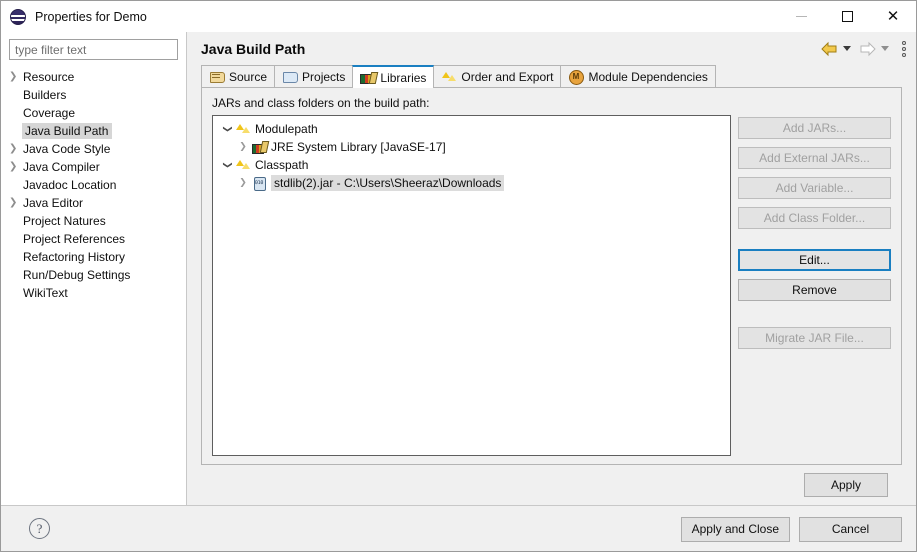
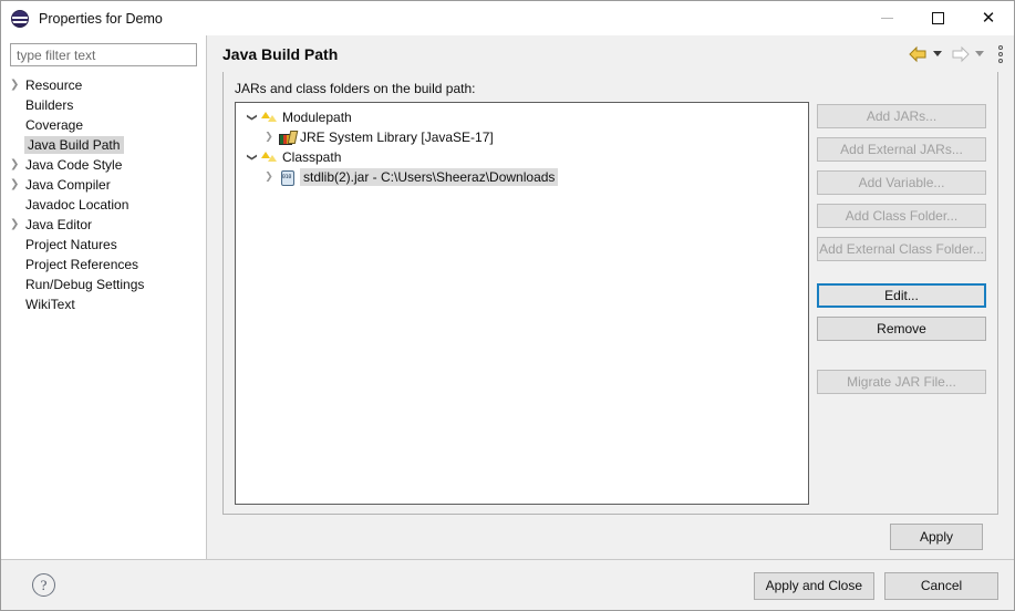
  Properties for Demo
  ✕
  type filter text
  ❯
  Resource
  Builders
  Coverage
  Java Build Path
  ❯
  Java Code Style
  ❯
  Java Compiler
  Javadoc Location
  ❯
  Java Editor
  Project Natures
  Project References
- Refactoring History
  Run/Debug Settings
  WikiText
  Java Build Path
- Source
- Projects
- Libraries
- Order and Export
- Module Dependencies
  JARs and class folders on the build path:
  Modulepath
  ❯
  JRE System Library [JavaSE-17]
  Classpath
  ❯
  stdlib(2).jar - C:\Users\Sheeraz\Downloads
  Add JARs...
  Add External JARs...
  Add Variable...
  Add Class Folder...
+ Add External Class Folder...
  Edit...
  Remove
  Migrate JAR File...
  Apply
  ?
  Apply and Close
  Cancel
